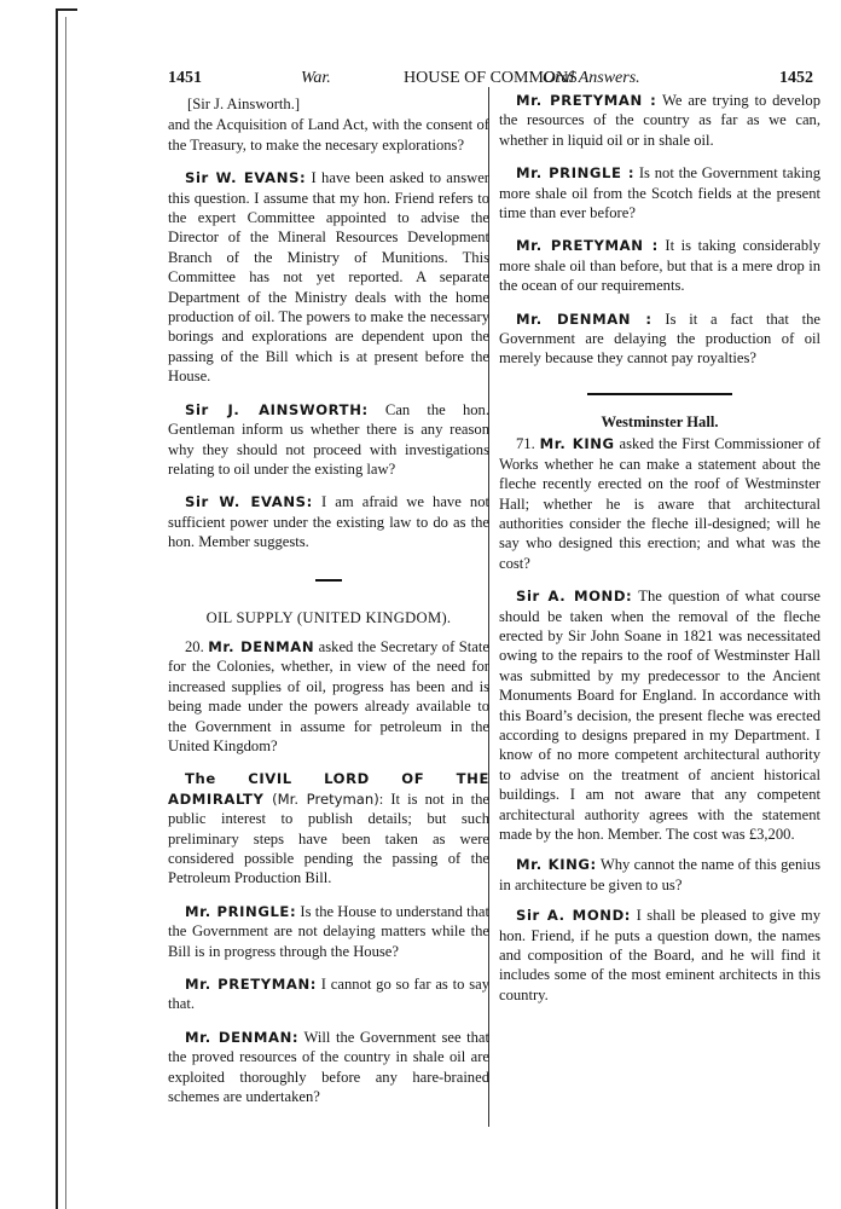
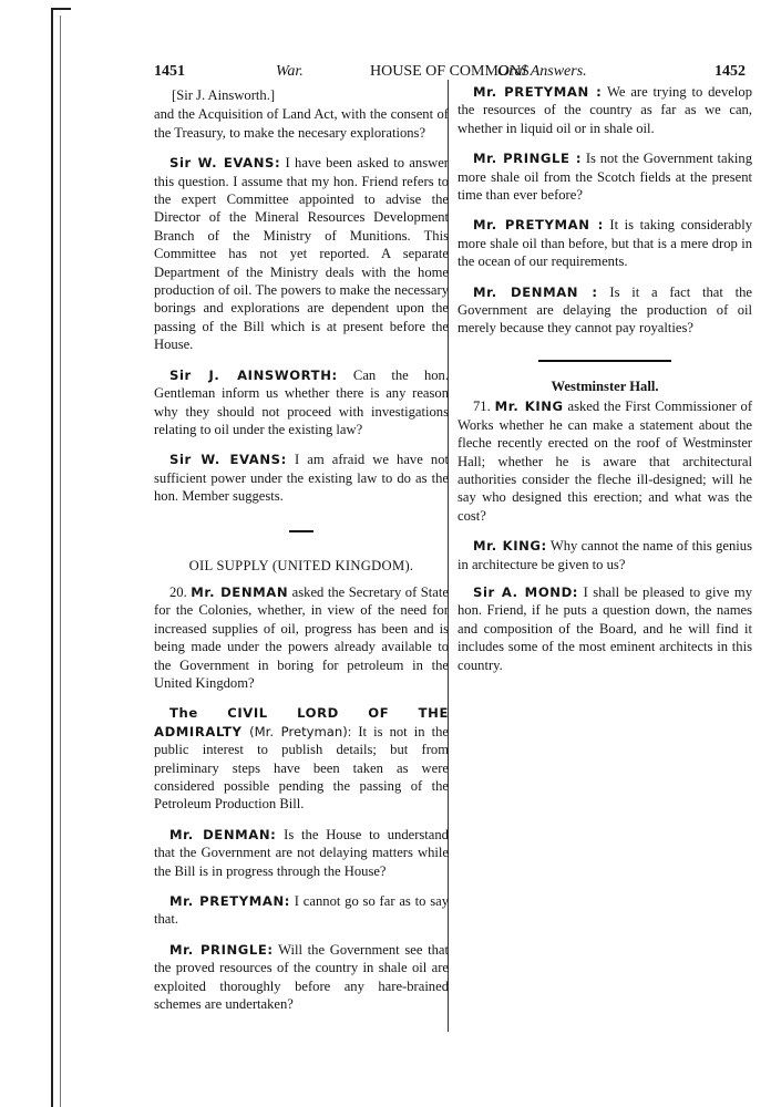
  1451
  War.
  HOUSE OF COMMONS
  Oral Answers.
  1452
  [Sir J. Ainsworth.]
  and the Acquisition of Land Act, with the consent of the Treasury, to make the necesary explorations?
  Sir W. EVANS: I have been asked to answer this question. I assume that my hon. Friend refers to the expert Com­mittee appointed to advise the Director of the Mineral Resources Development Branch of the Ministry of Munitions. This Committee has not yet reported. A sepa­rate Department of the Ministry deals with the home production of oil. The powers to make the necessary borings and explorations are dependent upon the passing of the Bill which is at present before the House.
  Sir J. AINSWORTH: Can the hon. Gentleman inform us whether there is any reason why they should not proceed with investigations relating to oil under the existing law?
  Sir W. EVANS: I am afraid we have not sufficient power under the existing law to do as the hon. Member suggests.
  OIL SUPPLY (UNITED KINGDOM).
- 20. Mr. DENMAN asked the Secretary of State for the Colonies, whether, in view of the need for increased supplies of oil, progress has been and is being made under the powers already available to the Government in assume for petroleum in the United Kingdom?
+ 20. Mr. DENMAN asked the Secretary of State for the Colonies, whether, in view of the need for increased supplies of oil, progress has been and is being made under the powers already available to the Government in boring for petroleum in the United Kingdom?
  The CIVIL LORD OF THE
- ADMIRALTY (Mr. Pretyman): It is not in the public interest to publish details; but such preliminary steps have been taken as were considered possible pending the passing of the Petroleum Production Bill.
+ ADMIRALTY (Mr. Pretyman): It is not in the public interest to publish details; but from preliminary steps have been taken as were considered possible pending the passing of the Petroleum Production Bill.
- Mr. PRINGLE: Is the House to under­stand that the Government are not delay­ing matters while the Bill is in progress through the House?
+ Mr. DENMAN: Is the House to under­stand that the Government are not delay­ing matters while the Bill is in progress through the House?
  Mr. PRETYMAN: I cannot go so far as to say that.
- Mr. DENMAN: Will the Government see that the proved resources of the country in shale oil are exploited tho­roughly before any hare-brained schemes are undertaken?
+ Mr. PRINGLE: Will the Government see that the proved resources of the country in shale oil are exploited tho­roughly before any hare-brained schemes are undertaken?
  Mr. PRETYMAN : We are trying to develop the resources of the country as far as we can, whether in liquid oil or in shale oil.
  Mr. PRINGLE : Is not the Government taking more shale oil from the Scotch fields at the present time than ever before?
  Mr. PRETYMAN : It is taking con­siderably more shale oil than before, but that is a mere drop in the ocean of our requirements.
  Mr. DENMAN : Is it a fact that the Government are delaying the production of oil merely because they cannot pay royalties?
  Westminster Hall.
  71. Mr. KING asked the First Commis­sioner of Works whether he can make a statement about the fleche recently erected on the roof of Westminster Hall; whether he is aware that architectural authorities consider the fleche ill-de­signed; will he say who designed this erection; and what was the cost?
- Sir A. MOND: The question of what course should be taken when the removal of the fleche erected by Sir John Soane in 1821 was necessitated owing to the repairs to the roof of Westminster Hall was sub­mitted by my predecessor to the Ancient Monuments Board for England. In accord­ance with this Board’s decision, the pre­sent fleche was erected according to designs prepared in my Department. I know of no more competent architectural authority to advise on the treatment of ancient historical buildings. I am not aware that any competent architectural authority agrees with the statement made by the hon. Member. The cost was £3,200.
  Mr. KING: Why cannot the name of this genius in architecture be given to us?
  Sir A. MOND: I shall be pleased to give my hon. Friend, if he puts a question down, the names and composition of the Board, and he will find it includes some of the most eminent architects in this country.
